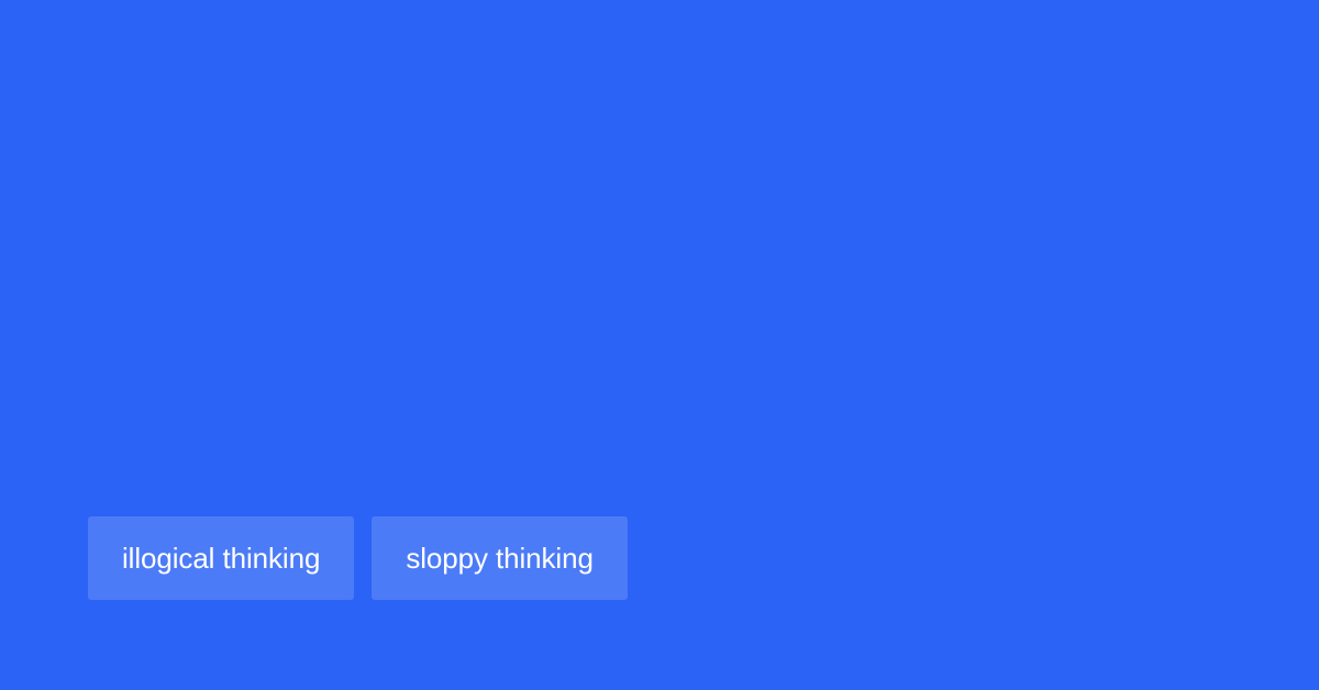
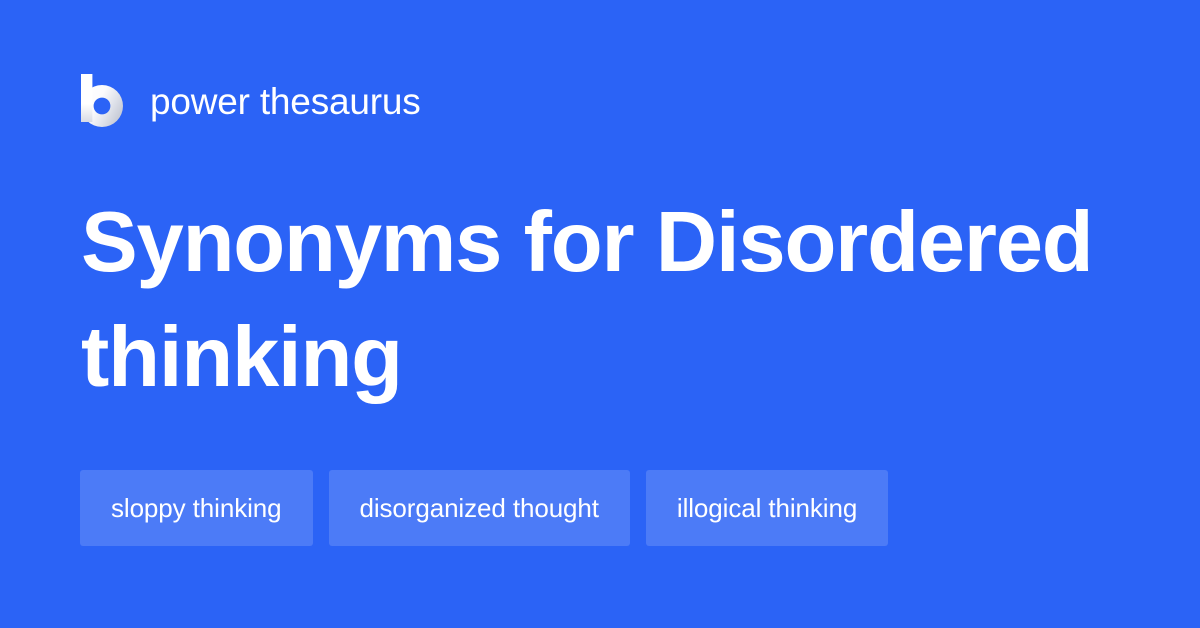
+ power thesaurus
+ Synonyms for Disordered thinking
- illogical thinking
+ sloppy thinking
+ disorganized thought
- sloppy thinking
+ illogical thinking
